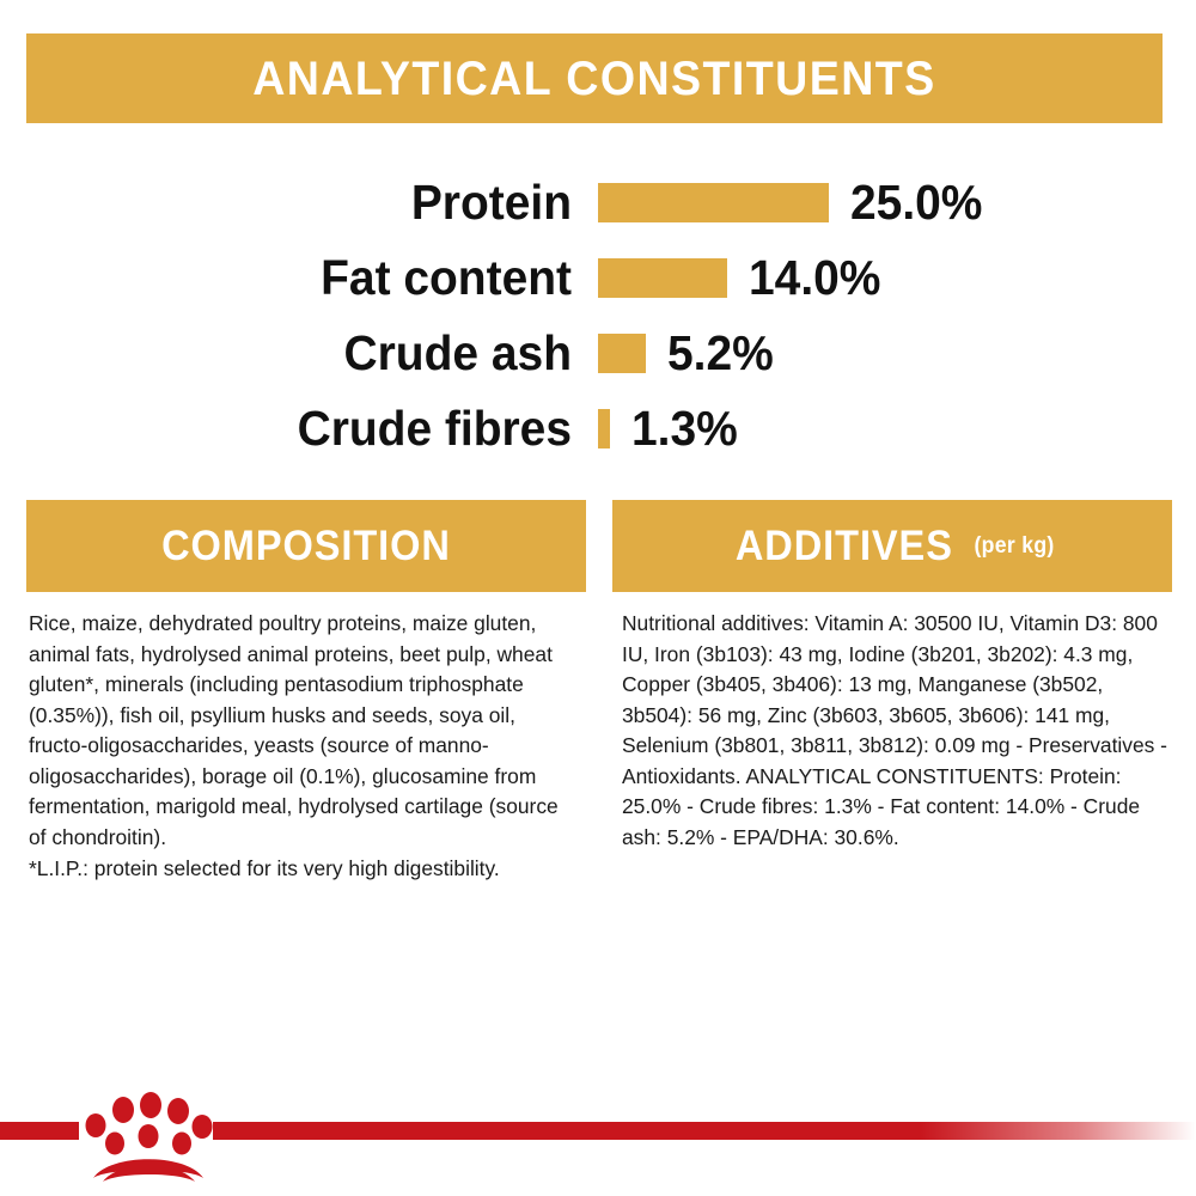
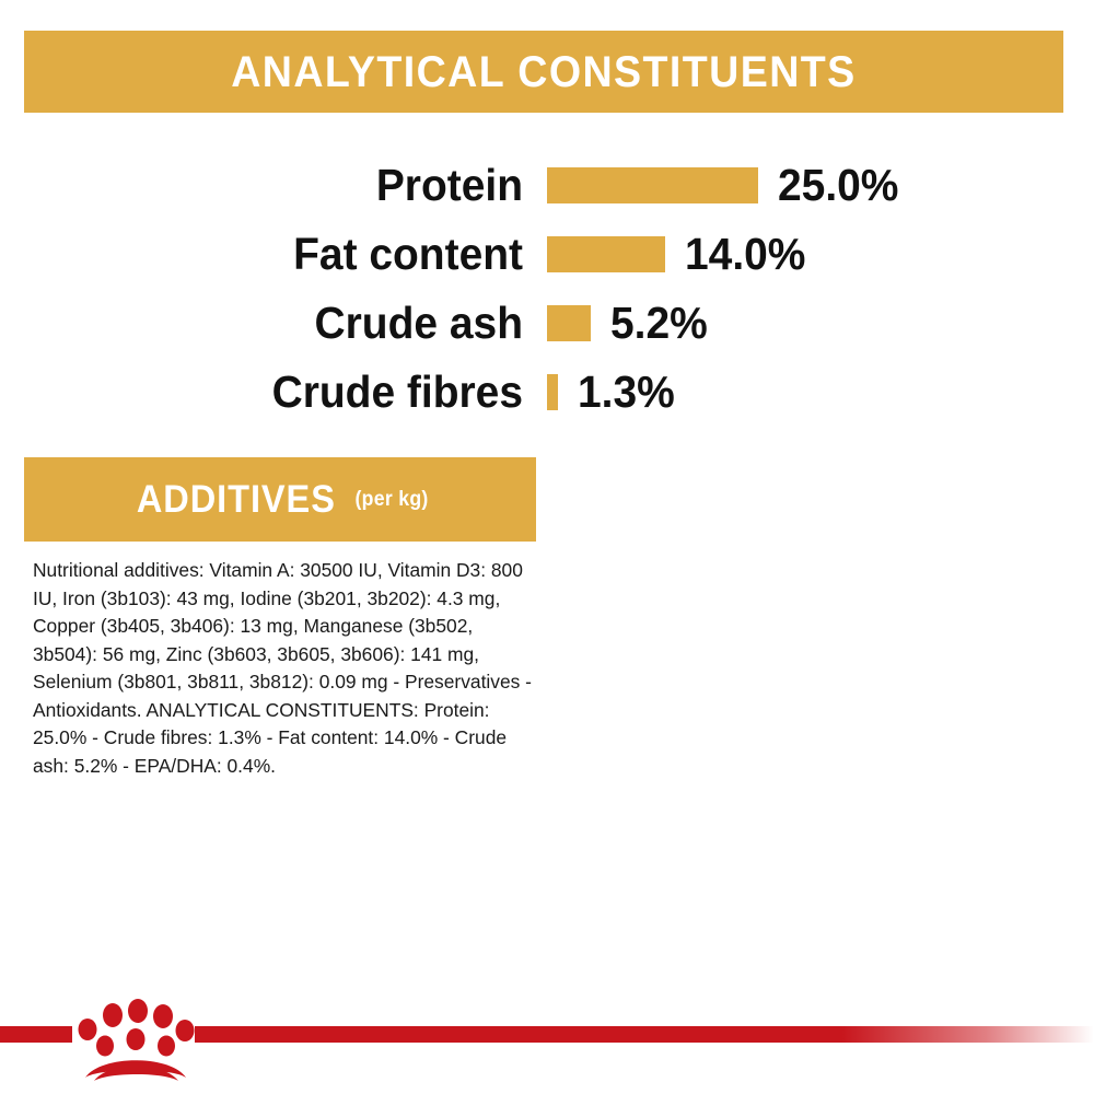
  ANALYTICAL CONSTITUENTS
  Protein
  25.0%
  Fat content
  14.0%
  Crude ash
  5.2%
  Crude fibres
  1.3%
- COMPOSITION
- Rice, maize, dehydrated poultry proteins, maize gluten, animal fats, hydrolysed animal proteins, beet pulp, wheat gluten*, minerals (including pentasodium triphosphate (0.35%)), fish oil, psyllium husks and seeds, soya oil, fructo-oligosaccharides, yeasts (source of manno-oligosaccharides), borage oil (0.1%), glucosamine from fermentation, marigold meal, hydrolysed cartilage (source of chondroitin).
- *L.I.P.: protein selected for its very high digestibility.
  ADDITIVES
  (per kg)
- Nutritional additives: Vitamin A: 30500 IU, Vitamin D3: 800 IU, Iron (3b103): 43 mg, Iodine (3b201, 3b202): 4.3 mg, Copper (3b405, 3b406): 13 mg, Manganese (3b502, 3b504): 56 mg, Zinc (3b603, 3b605, 3b606): 141 mg, Selenium (3b801, 3b811, 3b812): 0.09 mg - Preservatives - Antioxidants. ANALYTICAL CONSTITUENTS: Protein: 25.0% - Crude fibres: 1.3% - Fat content: 14.0% - Crude ash: 5.2% - EPA/DHA: 30.6%.
+ Nutritional additives: Vitamin A: 30500 IU, Vitamin D3: 800 IU, Iron (3b103): 43 mg, Iodine (3b201, 3b202): 4.3 mg, Copper (3b405, 3b406): 13 mg, Manganese (3b502, 3b504): 56 mg, Zinc (3b603, 3b605, 3b606): 141 mg, Selenium (3b801, 3b811, 3b812): 0.09 mg - Preservatives - Antioxidants. ANALYTICAL CONSTITUENTS: Protein: 25.0% - Crude fibres: 1.3% - Fat content: 14.0% - Crude ash: 5.2% - EPA/DHA: 0.4%.
